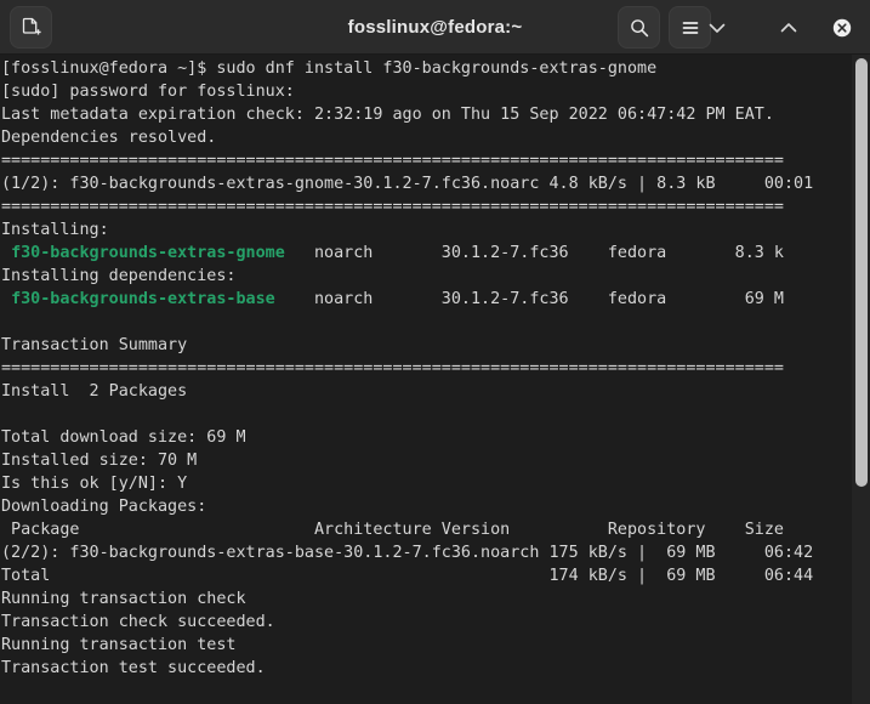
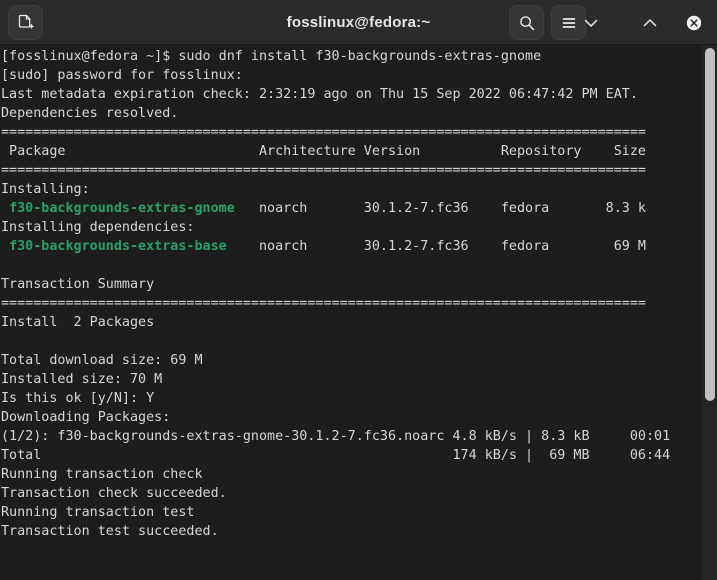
  fosslinux@fedora:~
  [fosslinux@fedora ~]$ sudo dnf install f30-backgrounds-extras-gnome
  [sudo] password for fosslinux:
  Last metadata expiration check: 2:32:19 ago on Thu 15 Sep 2022 06:47:42 PM EAT.
  Dependencies resolved.
  ================================================================================
- (1/2): f30-backgrounds-extras-gnome-30.1.2-7.fc36.noarc 4.8 kB/s | 8.3 kB 00:01
+ Package Architecture Version Repository Size
  ================================================================================
  Installing:
  f30-backgrounds-extras-gnome noarch 30.1.2-7.fc36 fedora 8.3 k
  Installing dependencies:
  f30-backgrounds-extras-base noarch 30.1.2-7.fc36 fedora 69 M
  Transaction Summary
  ================================================================================
  Install 2 Packages
  Total download size: 69 M
  Installed size: 70 M
  Is this ok [y/N]: Y
  Downloading Packages:
- Package Architecture Version Repository Size
+ (1/2): f30-backgrounds-extras-gnome-30.1.2-7.fc36.noarc 4.8 kB/s | 8.3 kB 00:01
- (2/2): f30-backgrounds-extras-base-30.1.2-7.fc36.noarch 175 kB/s | 69 MB 06:42
  Total 174 kB/s | 69 MB 06:44
  Running transaction check
  Transaction check succeeded.
  Running transaction test
  Transaction test succeeded.
